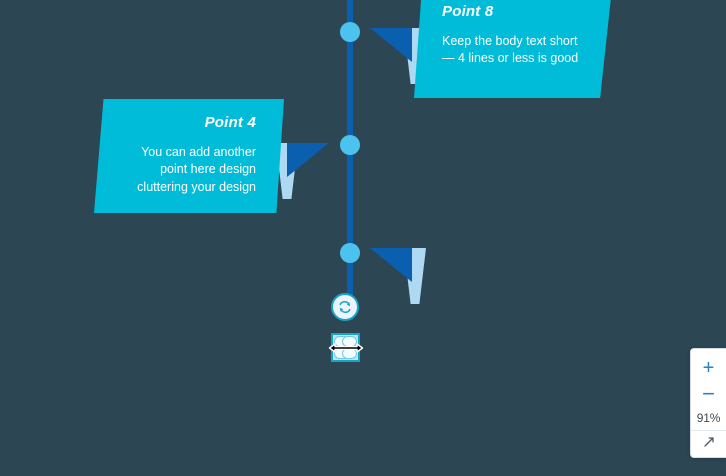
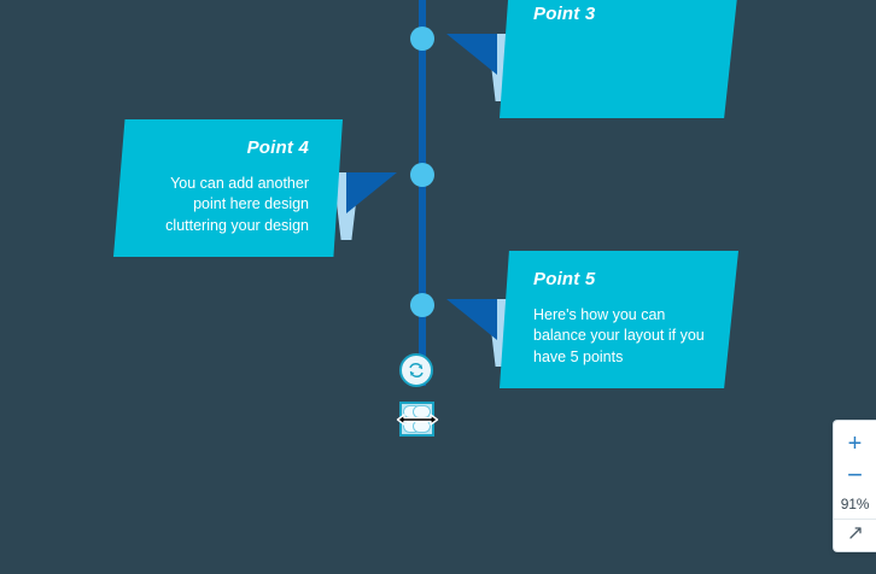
- Point 8
+ Point 3
- Keep the body text short — 4 lines or less is good
  Point 4
  You can add another point here design cluttering your design
+ Point 5
+ Here's how you can balance your layout if you have 5 points
  +
  −
  91%
